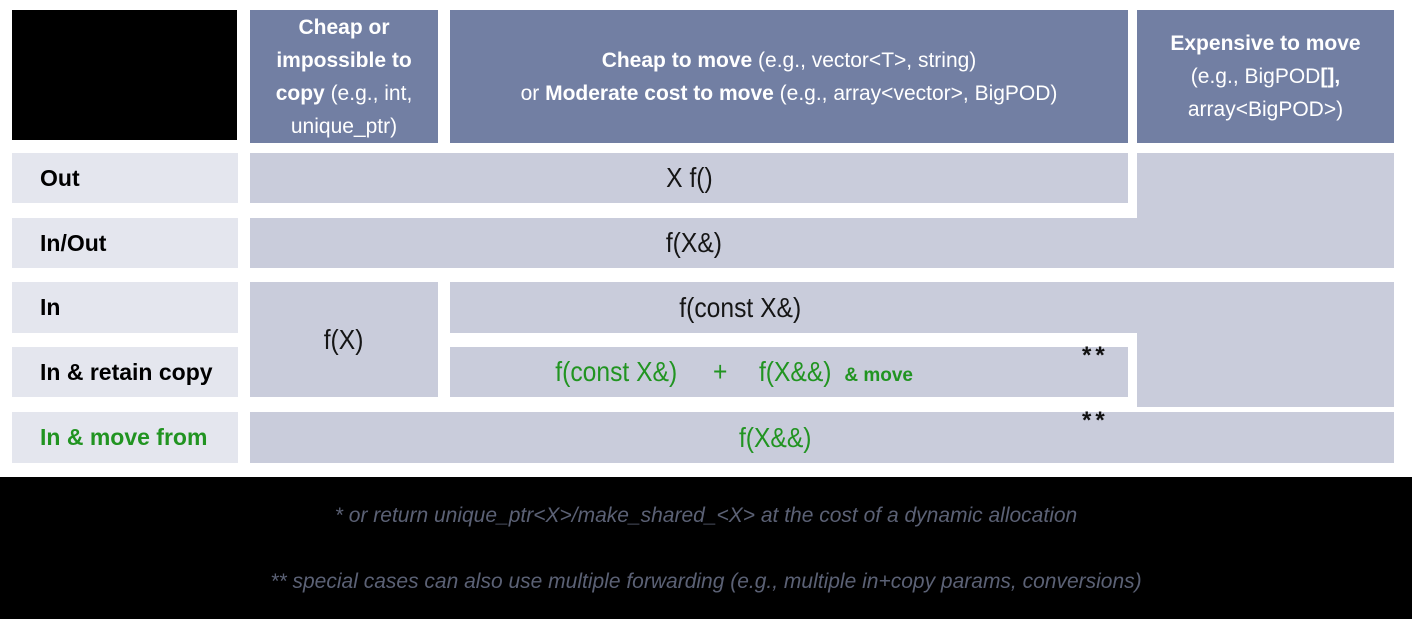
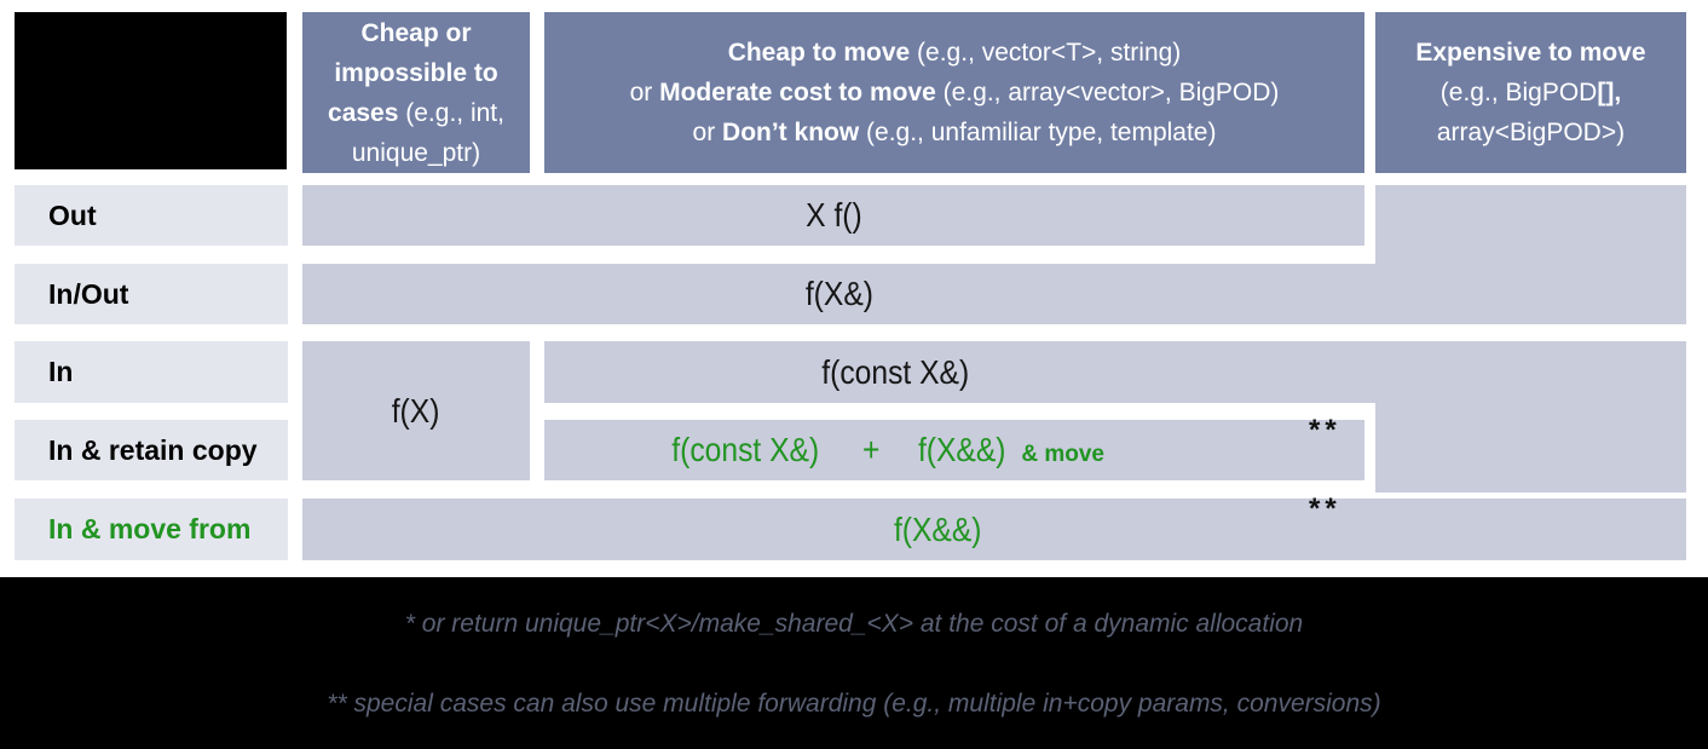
- Cheap or impossible to copy (e.g., int, unique_ptr)
+ Cheap or impossible to cases (e.g., int, unique_ptr)
  Cheap to move (e.g., vector<T>, string)
  or Moderate cost to move (e.g., array<vector>, BigPOD)
+ or Don’t know (e.g., unfamiliar type, template)
  Expensive to move
  (e.g., BigPOD[],
  array<BigPOD>)
  Out
  In/Out
  In
  In & retain copy
  In & move from
  X f()
  f(X&)
  f(X)
  f(const X&)
  f(const X&)
  +
  f(X&&) & move
  f(X&&)
  **
  **
  * or return unique_ptr<X>/make_shared_<X> at the cost of a dynamic allocation
  ** special cases can also use multiple forwarding (e.g., multiple in+copy params, conversions)
